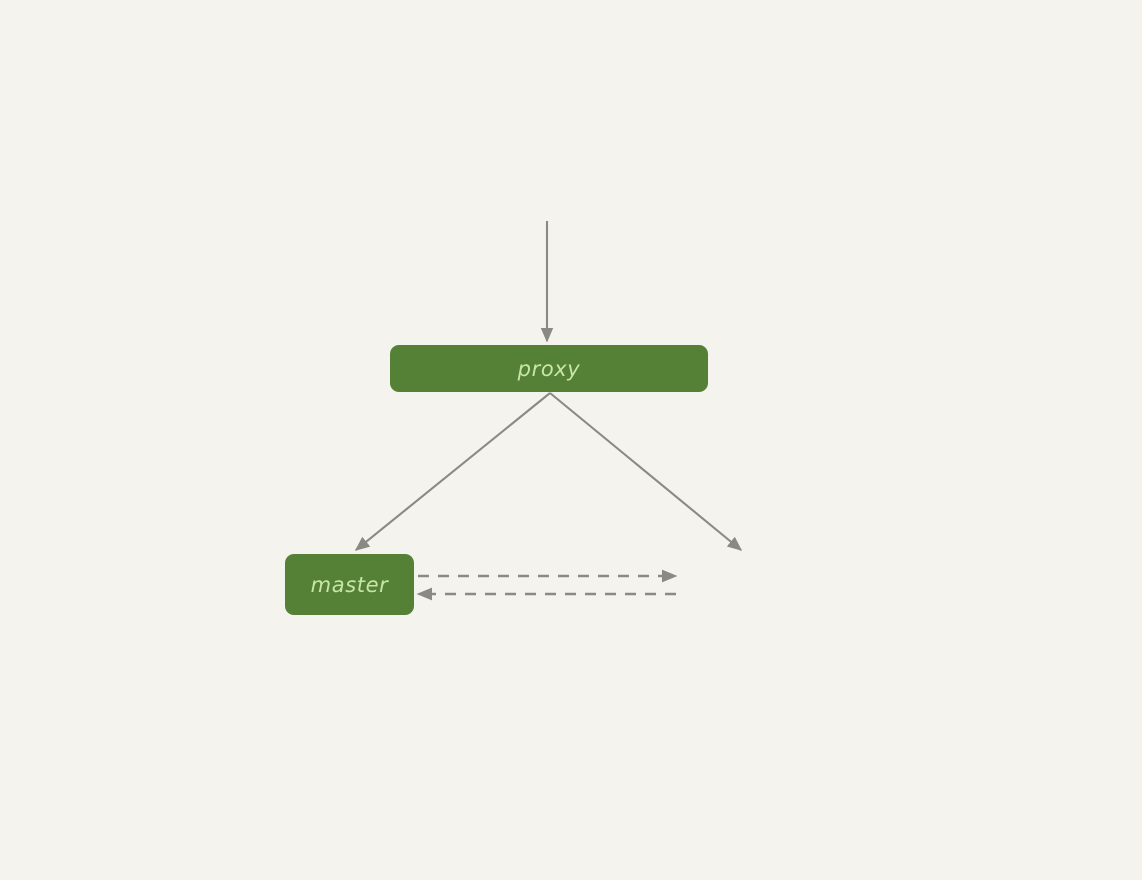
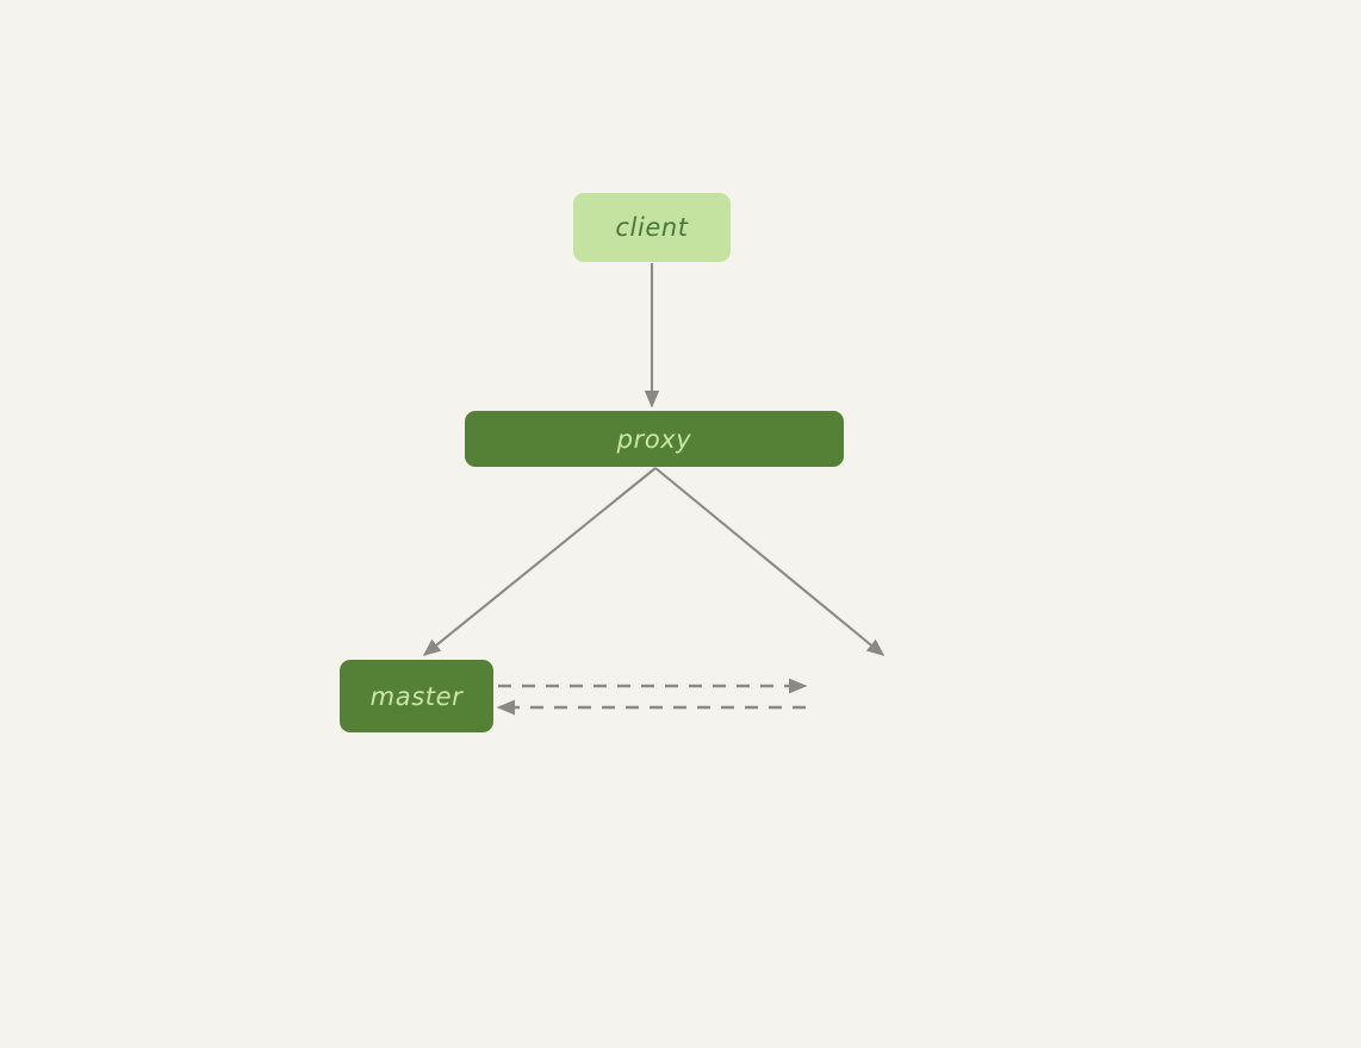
+ client
  proxy
  master
